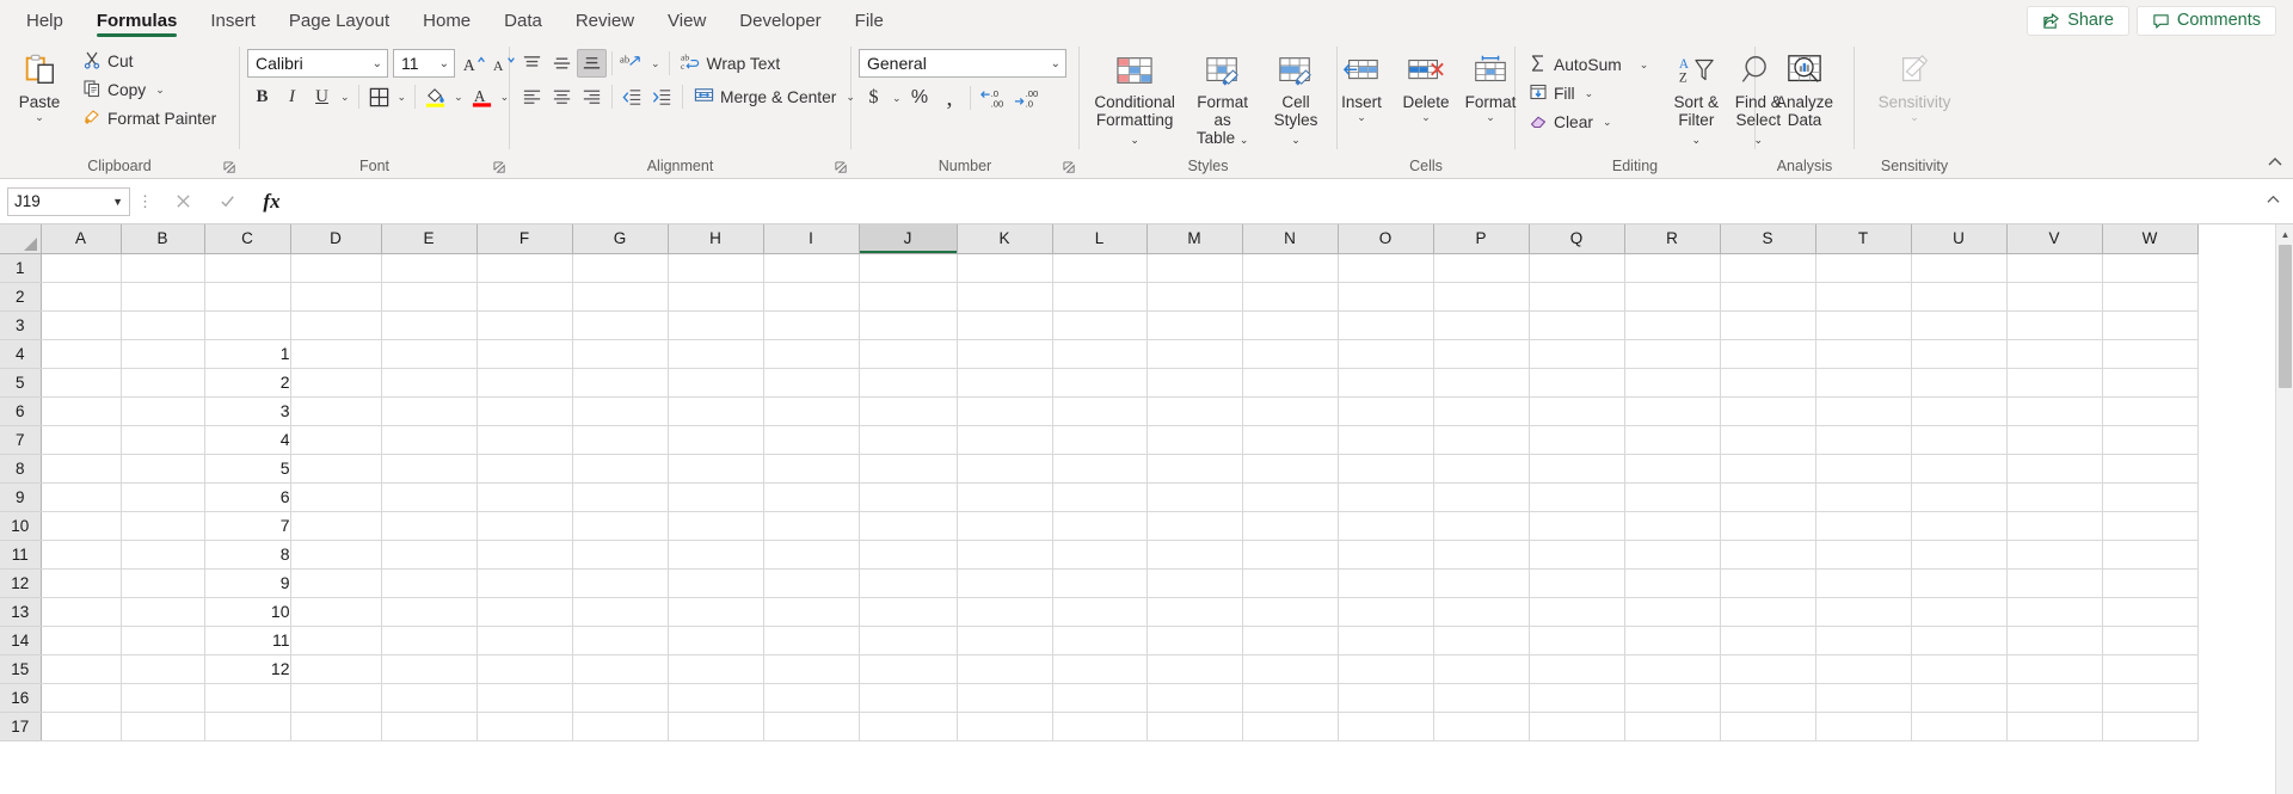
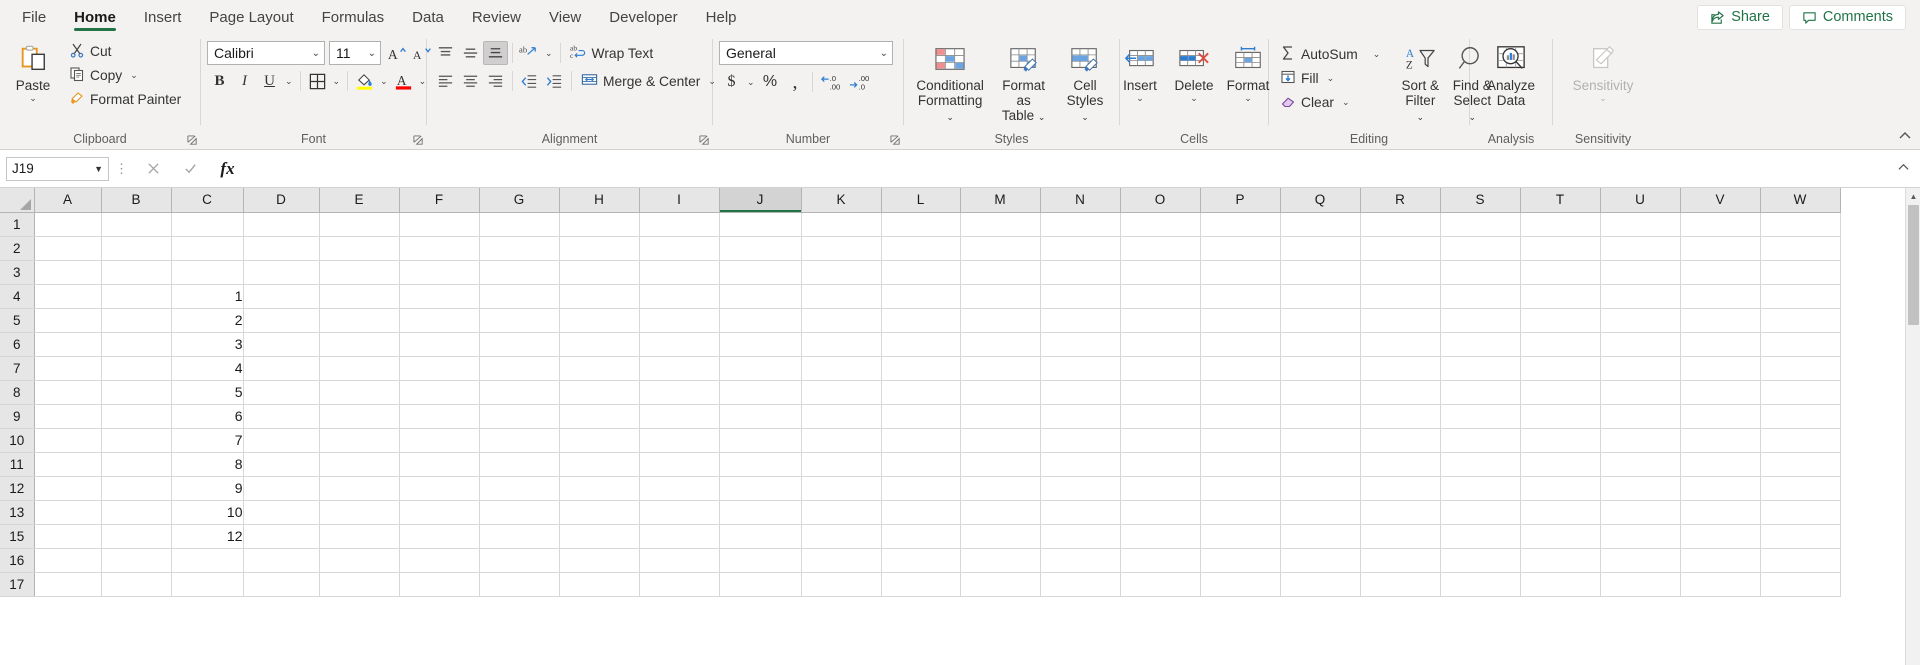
- Help
+ File
- Formulas
+ Home
  Insert
  Page Layout
- Home
+ Formulas
  Data
  Review
  View
  Developer
- File
+ Help
  Share
  Comments
  Paste
  ⌄
  Cut
  Copy
  ⌄
  Format Painter
  Clipboard
  Calibri
  ⌄
  11
  ⌄
  A
  A
  B
  I
  U
  ⌄
  ⌄
  ⌄
  A
  ⌄
  Font
  ab
  ⌄
  ab
  c
  Wrap Text
  Merge & Center
  ⌄
  Alignment
  General
  ⌄
  $
  ⌄
  %
  ,
  .0
  .00
  .00
  .0
  Number
  Conditional
  Formatting ⌄
  Format as
  Table ⌄
  Cell
  Styles ⌄
  Styles
  Insert
  ⌄
  Delete
  ⌄
  Format
  ⌄
  Cells
  AutoSum
  ⌄
  Fill
  ⌄
  Clear
  ⌄
  A
  Z
  Sort &
  Filter ⌄
  Find &
  Select ⌄
  Editing
  Analyze
  Data
  Analysis
  Sensitivity
  ⌄
  Sensitivity
  J19
  ▼
  ⋮
  fx
  	A	B	C	D	E	F	G	H	I	J	K	L	M	N	O	P	Q	R	S	T	U	V	W
  1
  2
  3
  4			1
  5			2
  6			3
  7			4
  8			5
  9			6
  10			7
  11			8
  12			9
  13			10
- 14			11
  15			12
  16
  17
  ▲
